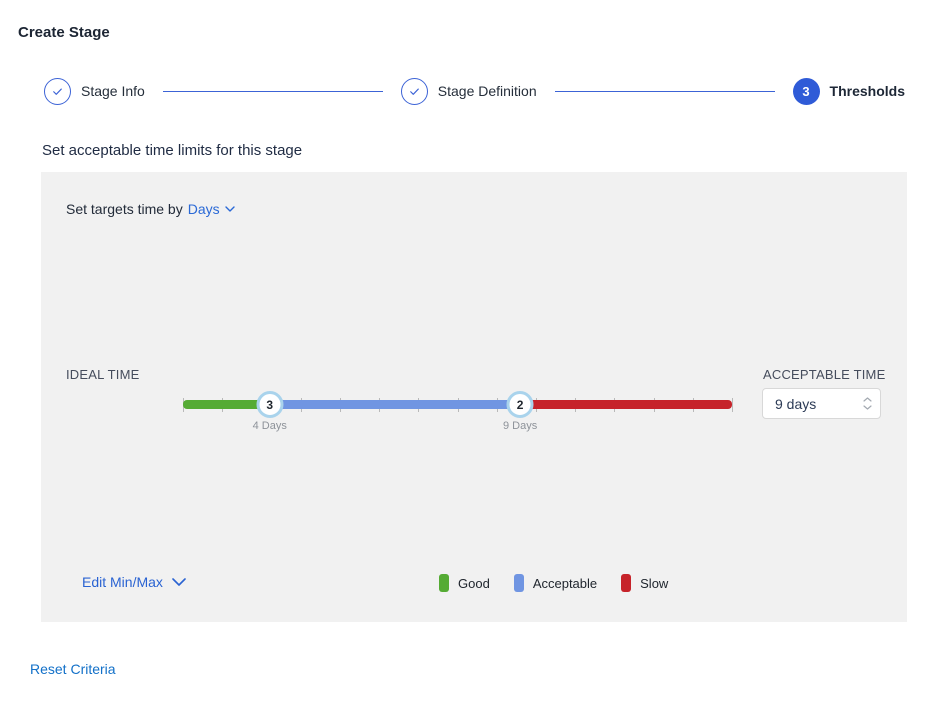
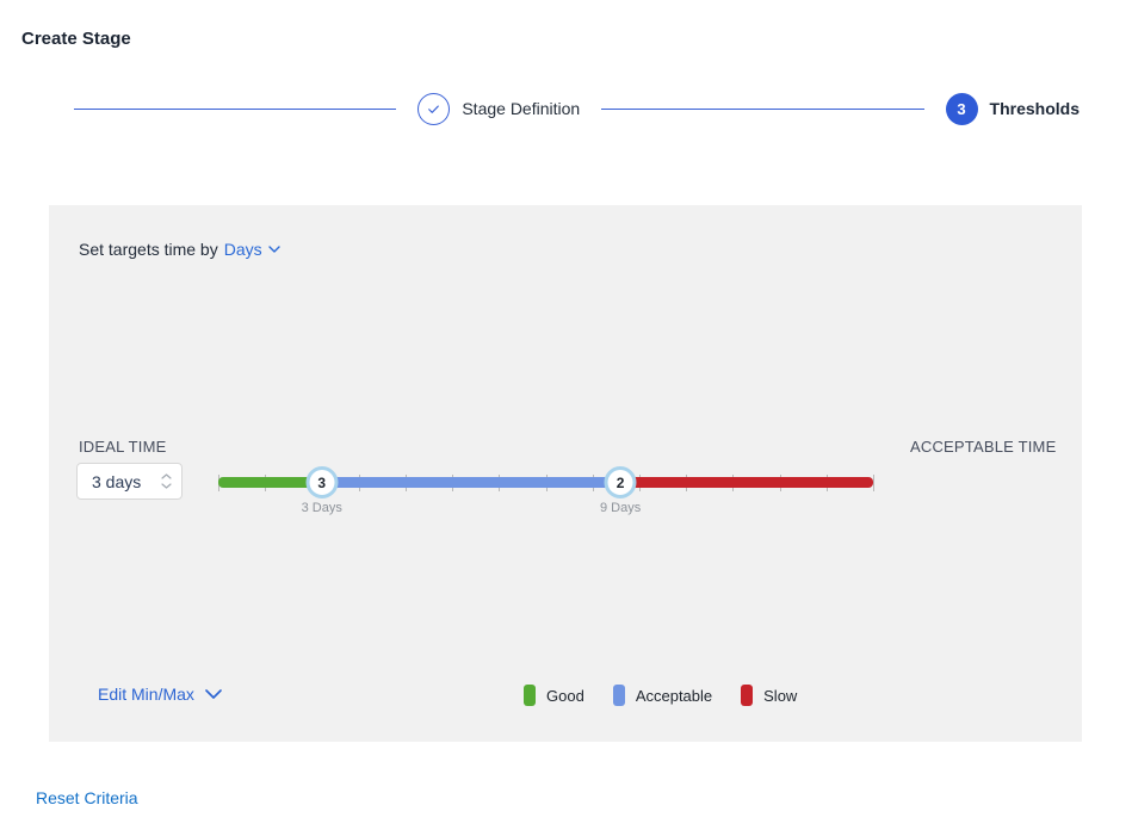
  Create Stage
- Stage Info
  Stage Definition
  3
  Thresholds
- Set acceptable time limits for this stage
  Set targets time by
  Days
  IDEAL TIME
+ 3 days
  3
  2
- 4 Days
+ 3 Days
  9 Days
  ACCEPTABLE TIME
- 9 days
  Edit Min/Max
  Good
  Acceptable
  Slow
  Reset Criteria
